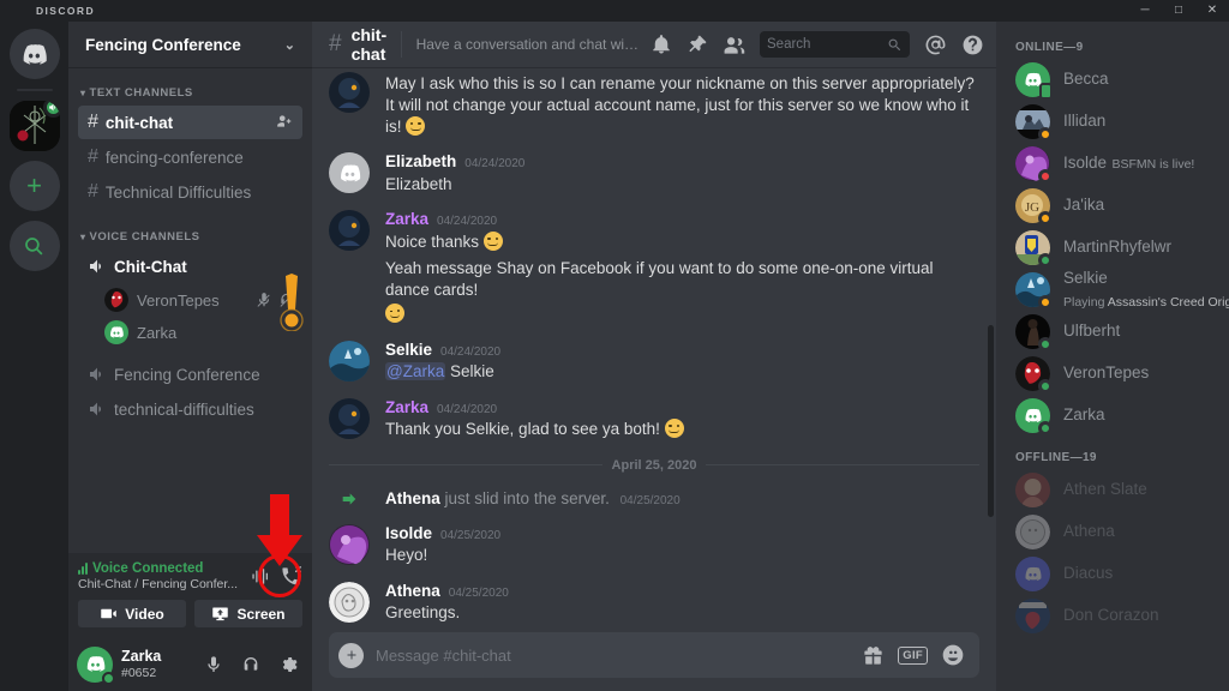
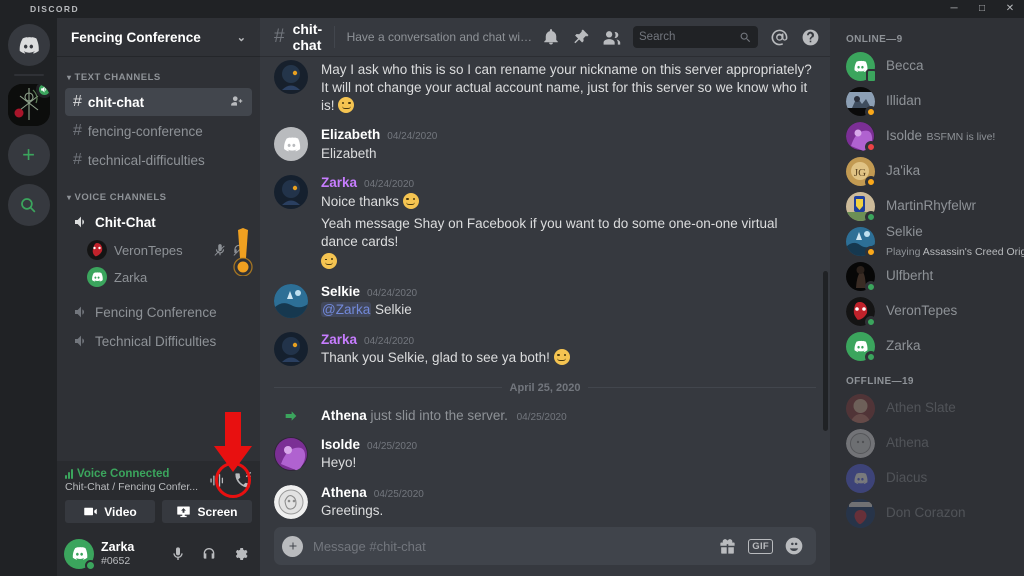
  DISCORD
  ─
  □
  ✕
  +
  Fencing Conference
  ⌄
  ▾
  TEXT CHANNELS
  #
  chit-chat
  #
  fencing-conference
  #
- Technical Difficulties
+ technical-difficulties
  ▾
  VOICE CHANNELS
  Chit-Chat
  VeronTepes
  Zarka
  Fencing Conference
- technical-difficulties
+ Technical Difficulties
  Voice Connected
  Chit-Chat / Fencing Confer...
  Video
  Screen
  Zarka
  #0652
  #
  chit-chat
  Search
  May I ask who this is so I can rename your nickname on this server appropriately? It will not change your actual account name, just for this server so we know who it is!
  Elizabeth
  04/24/2020
  Elizabeth
  Zarka
  04/24/2020
  Noice thanks
  Yeah message Shay on Facebook if you want to do some one-on-one virtual dance cards!
  Selkie
  04/24/2020
  @Zarka Selkie
  Zarka
  04/24/2020
  Thank you Selkie, glad to see ya both!
  April 25, 2020
  Athena just slid into the server. 04/25/2020
  Isolde
  04/25/2020
  Heyo!
  Athena
  04/25/2020
  Greetings.
  Message #chit-chat
  GIF
  ONLINE—9
  Becca
  Illidan
  Isolde BSFMN is live!
  JG
  Ja'ika
  MartinRhyfelwr
  Selkie Playing Assassin's Creed Orig
  Ulfberht
  VeronTepes
  Zarka
  OFFLINE—19
  Athen Slate
  Athena
  Diacus
  Don Corazon
